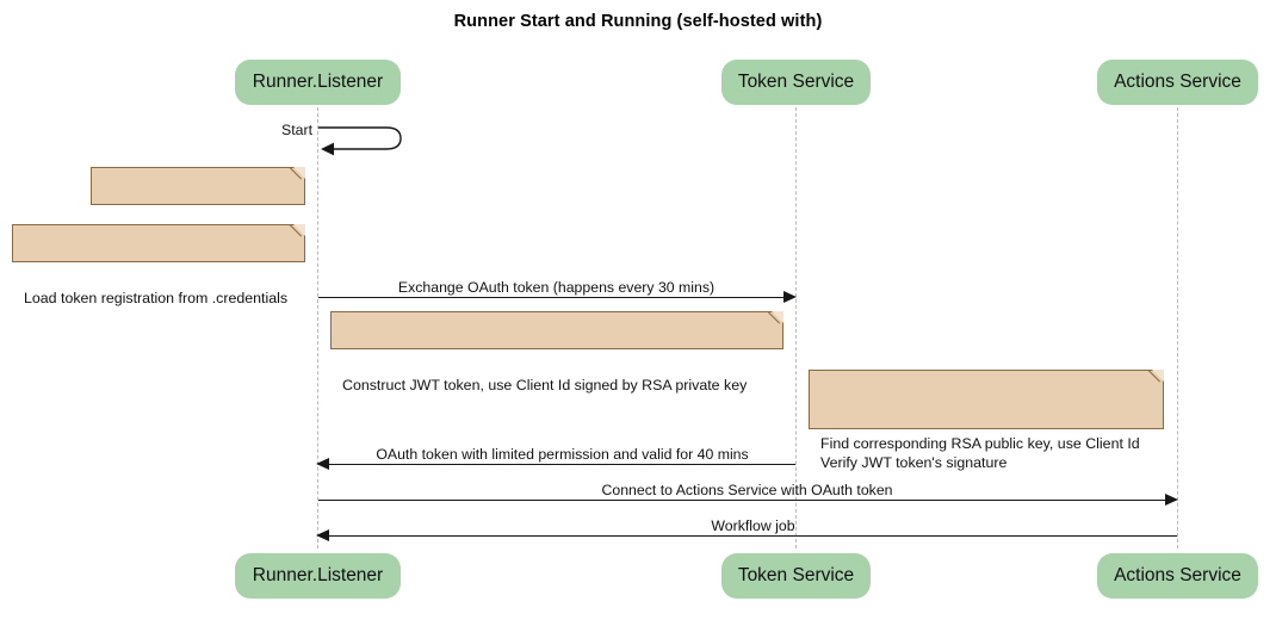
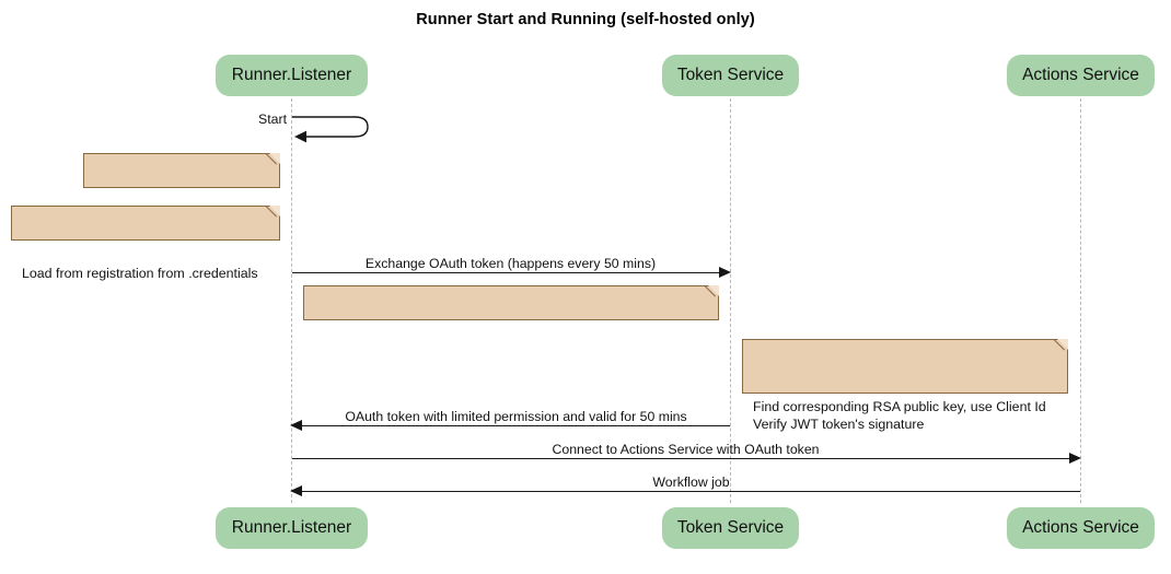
- Runner Start and Running (self-hosted with)
+ Runner Start and Running (self-hosted only)
  Runner.Listener
  Token Service
  Actions Service
  Runner.Listener
  Token Service
  Actions Service
  Start
- Load token registration from .credentials
+ Load from registration from .credentials
- Exchange OAuth token (happens every 30 mins)
+ Exchange OAuth token (happens every 50 mins)
- Construct JWT token, use Client Id signed by RSA private key
  Find corresponding RSA public key, use Client Id
  Verify JWT token's signature
- OAuth token with limited permission and valid for 40 mins
+ OAuth token with limited permission and valid for 50 mins
  Connect to Actions Service with OAuth token
  Workflow job
